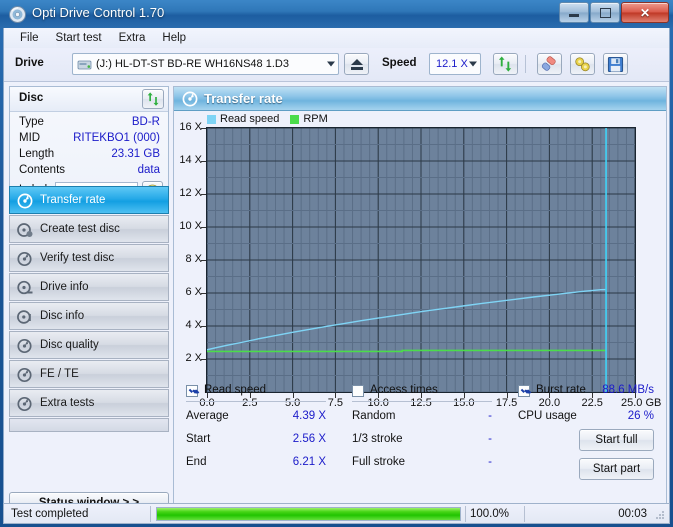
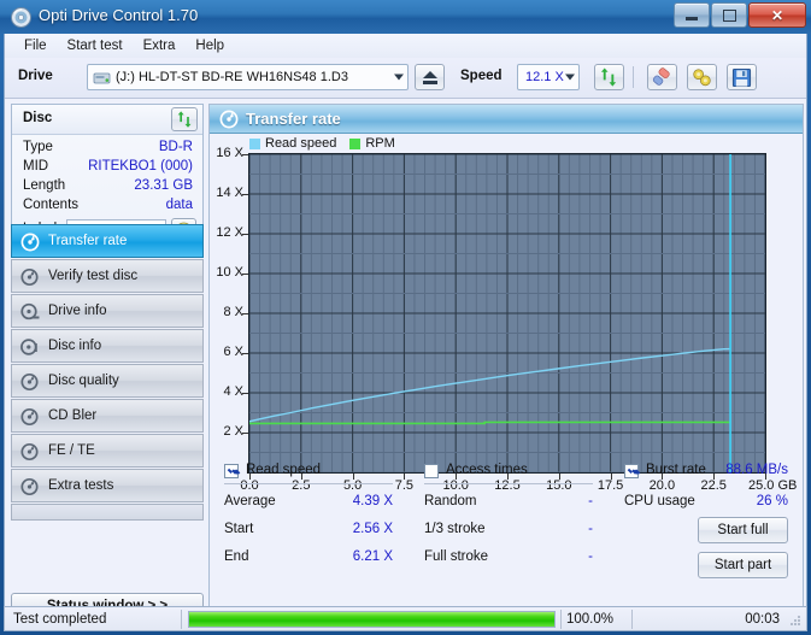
  Opti Drive Control 1.70
  ✕
  File
  Start test
  Extra
  Help
  Drive
  (J:) HL-DT-ST BD-RE WH16NS48 1.D3
  Speed
  12.1 X
  Disc
  Type
  BD-R
  MID
  RITEKBO1 (000)
  Length
  23.31 GB
  Contents
  data
  Transfer rate
- Create test disc
  Verify test disc
  Drive info
  Disc info
  Disc quality
+ CD Bler
  FE / TE
  Extra tests
  Transfer rate
  Read speed
  RPM
  2 X
  4 X
  6 X
  8 X
  10 X
  12 X
  14 X
  16 X
  0.0
  2.5
  5.0
  7.5
  10.0
  12.5
  15.0
  17.5
  20.0
  22.5
  25.0 GB
  Read speed
  Average
  4.39 X
  Start
  2.56 X
  End
  6.21 X
  Access times
  Random
  -
  1/3 stroke
  -
  Full stroke
  -
  Burst rate
  88.6 MB/s
  CPU usage
  26 %
  Start full
  Start part
  Test completed
  100.0%
  00:03
